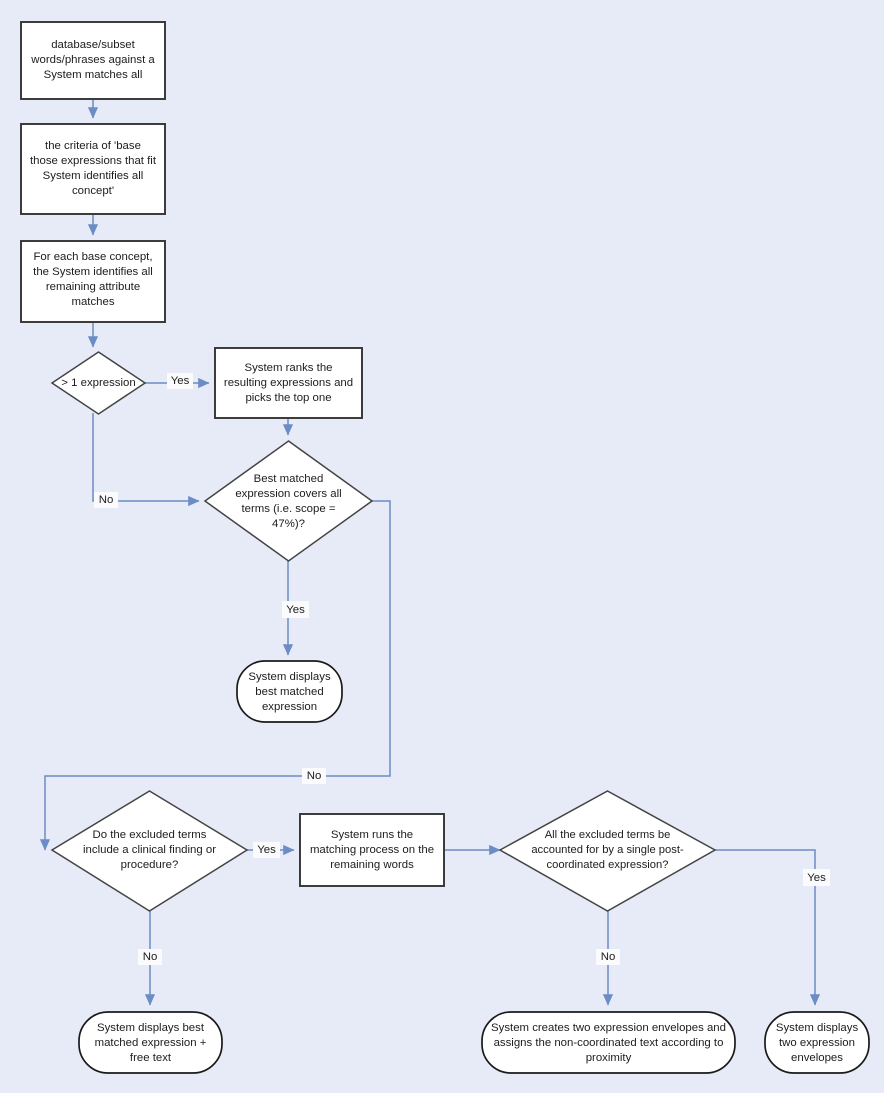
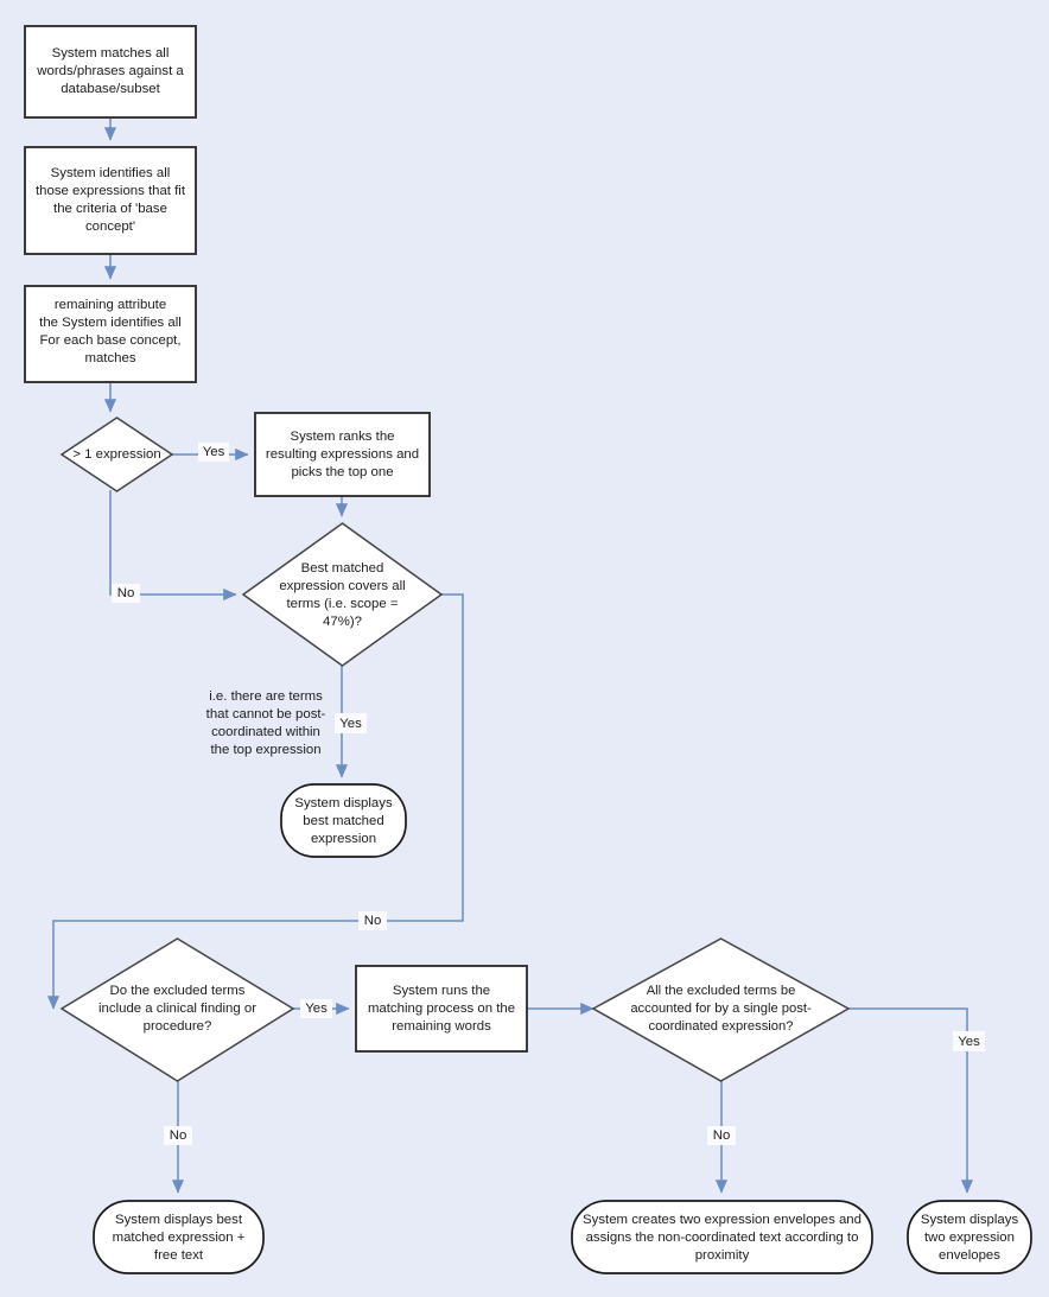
- database/subset
+ System matches all
  words/phrases against a
- System matches all
+ database/subset
- the criteria of 'base
+ System identifies all
  those expressions that fit
- System identifies all
+ the criteria of 'base
  concept'
- For each base concept,
+ remaining attribute
  the System identifies all
- remaining attribute
+ For each base concept,
  matches
  > 1 expression
  System ranks the
  resulting expressions and
  picks the top one
  Best matched
  expression covers all
  terms (i.e. scope =
  47%)?
  System displays
  best matched
  expression
  Do the excluded terms
  include a clinical finding or
  procedure?
  System runs the
  matching process on the
  remaining words
  All the excluded terms be
  accounted for by a single post-
  coordinated expression?
  System displays best
  matched expression +
  free text
  System creates two expression envelopes and
  assigns the non-coordinated text according to
  proximity
  System displays
  two expression
  envelopes
  Yes
  No
  Yes
  No
  Yes
  No
  No
  Yes
+ i.e. there are terms
+ that cannot be post-
+ coordinated within
+ the top expression
